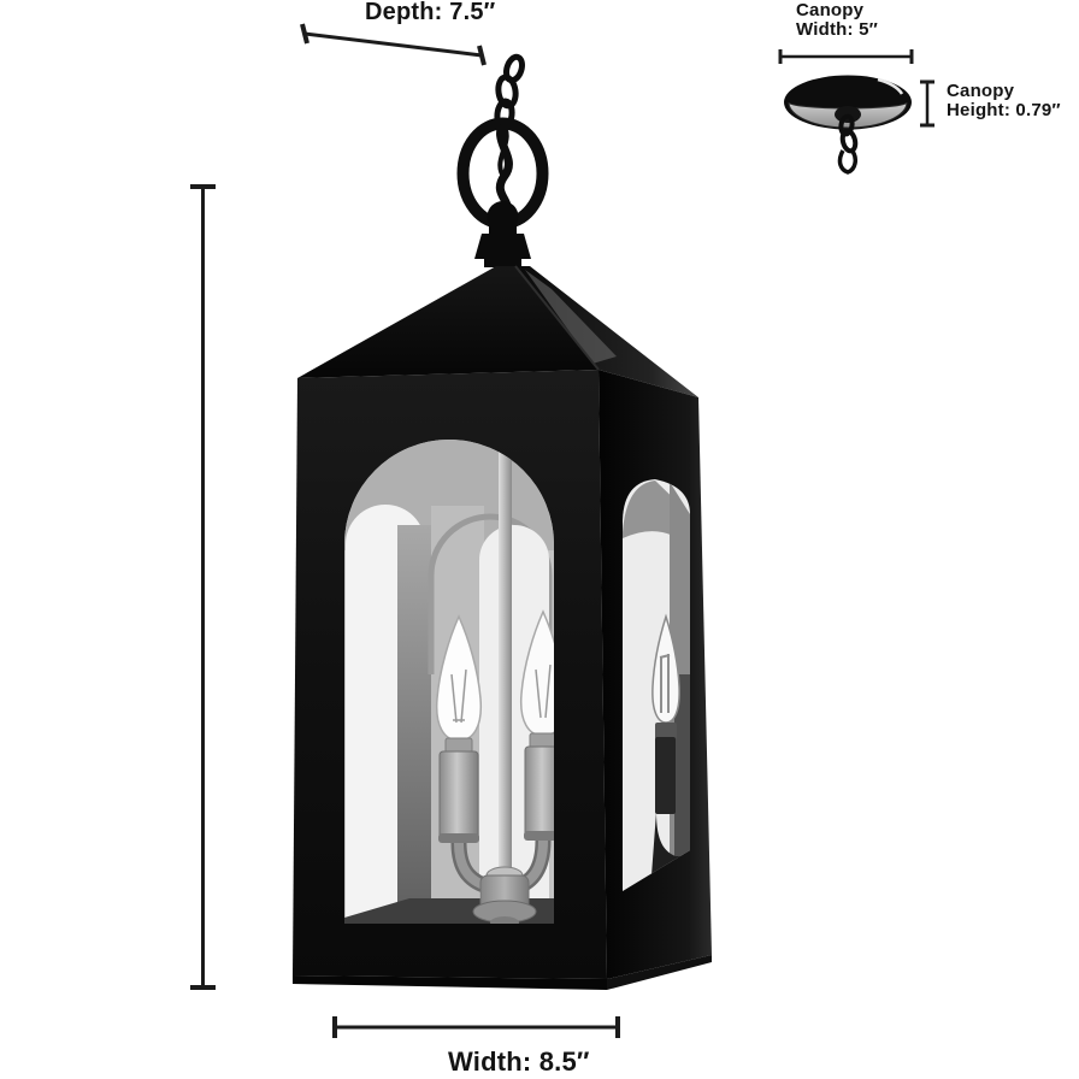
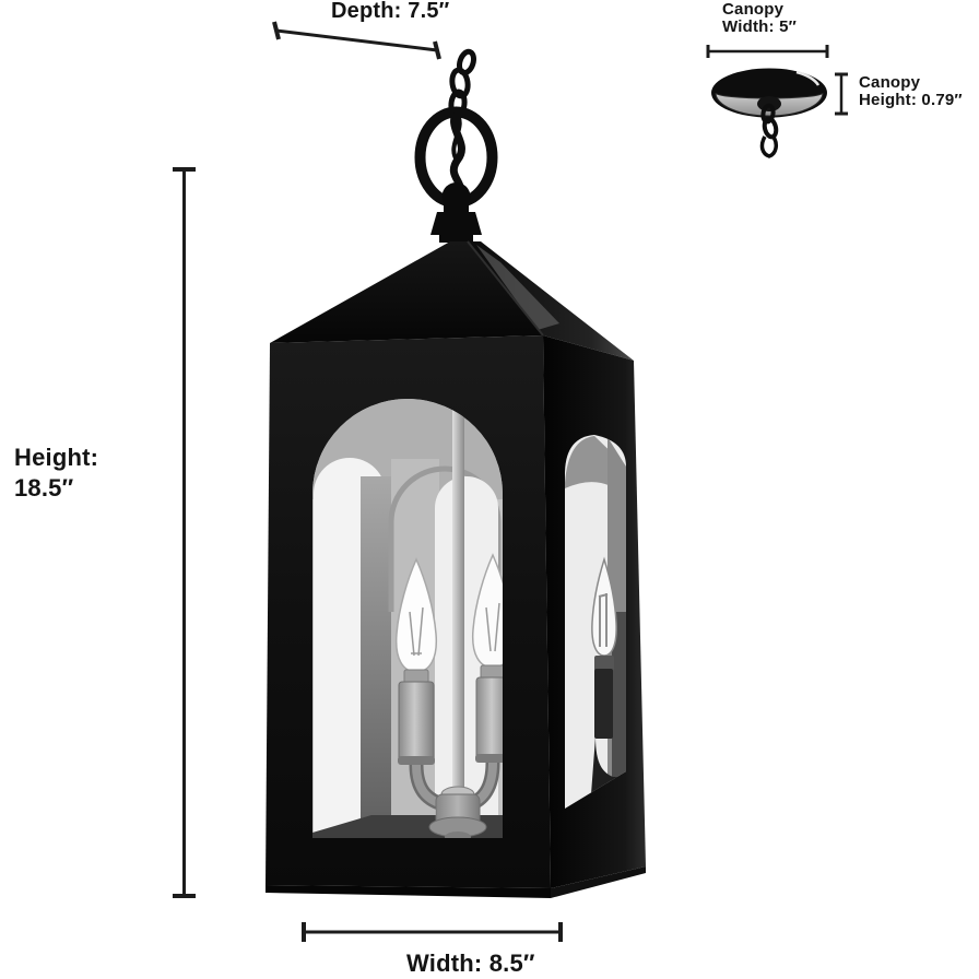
  Depth: 7.5″
  Canopy
  Width: 5″
  Canopy
  Height: 0.79″
+ Height:
+ 18.5″
  Width: 8.5″
